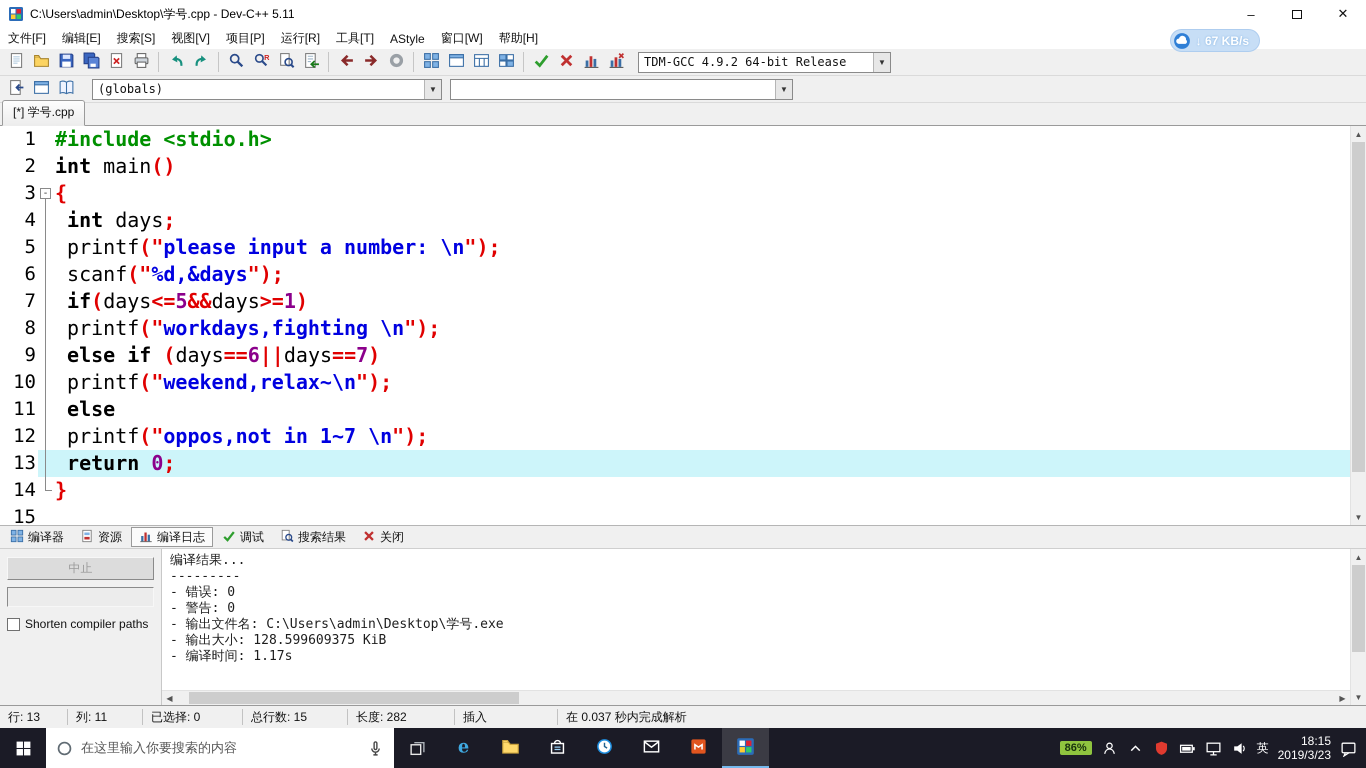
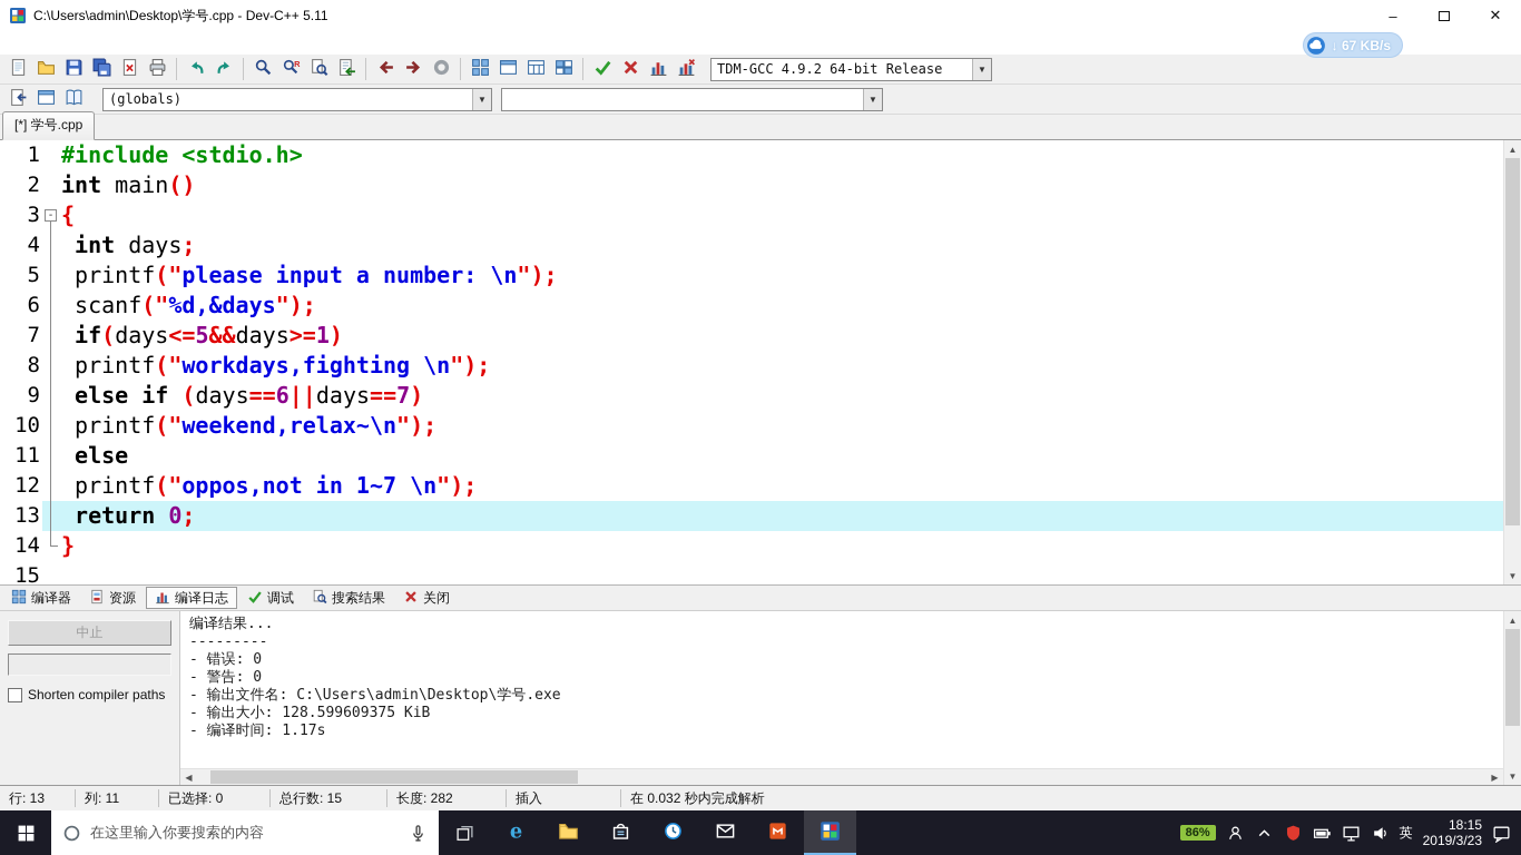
  C:\Users\admin\Desktop\学号.cpp - Dev-C++ 5.11
  –
  ✕
- 文件[F]
- 编辑[E]
- 搜索[S]
- 视图[V]
- 项目[P]
- 运行[R]
- 工具[T]
- AStyle
- 窗口[W]
- 帮助[H]
  ↓ 67 KB/s
  R
  TDM-GCC 4.9.2 64-bit Release
  ▼
  (globals)
  ▼
  ▼
  [*] 学号.cpp
  1
  #include <stdio.h>
  2
  int main()
  3
  -
  {
  4
  int days;
  5
  printf("please input a number: \n");
  6
  scanf("%d,&days");
  7
  if(days<=5&&days>=1)
  8
  printf("workdays,fighting \n");
  9
  else if (days==6||days==7)
  10
  printf("weekend,relax~\n");
  11
  else
  12
  printf("oppos,not in 1~7 \n");
  13
  return 0;
  14
  }
  15
  ▲
  ▼
  编译器
  资源
  编译日志
  调试
  搜索结果
  关闭
  中止
  Shorten compiler paths
  编译结果...
  ---------
  - 错误: 0
  - 警告: 0
  - 输出文件名: C:\Users\admin\Desktop\学号.exe
  - 输出大小: 128.599609375 KiB
  - 编译时间: 1.17s
  ◀
  ▶
  ▲
  ▼
  行: 13
  列: 11
  已选择: 0
  总行数: 15
  长度: 282
  插入
- 在 0.037 秒内完成解析
+ 在 0.032 秒内完成解析
  在这里输入你要搜索的内容
  e
  86%
  英
  18:15
  2019/3/23
